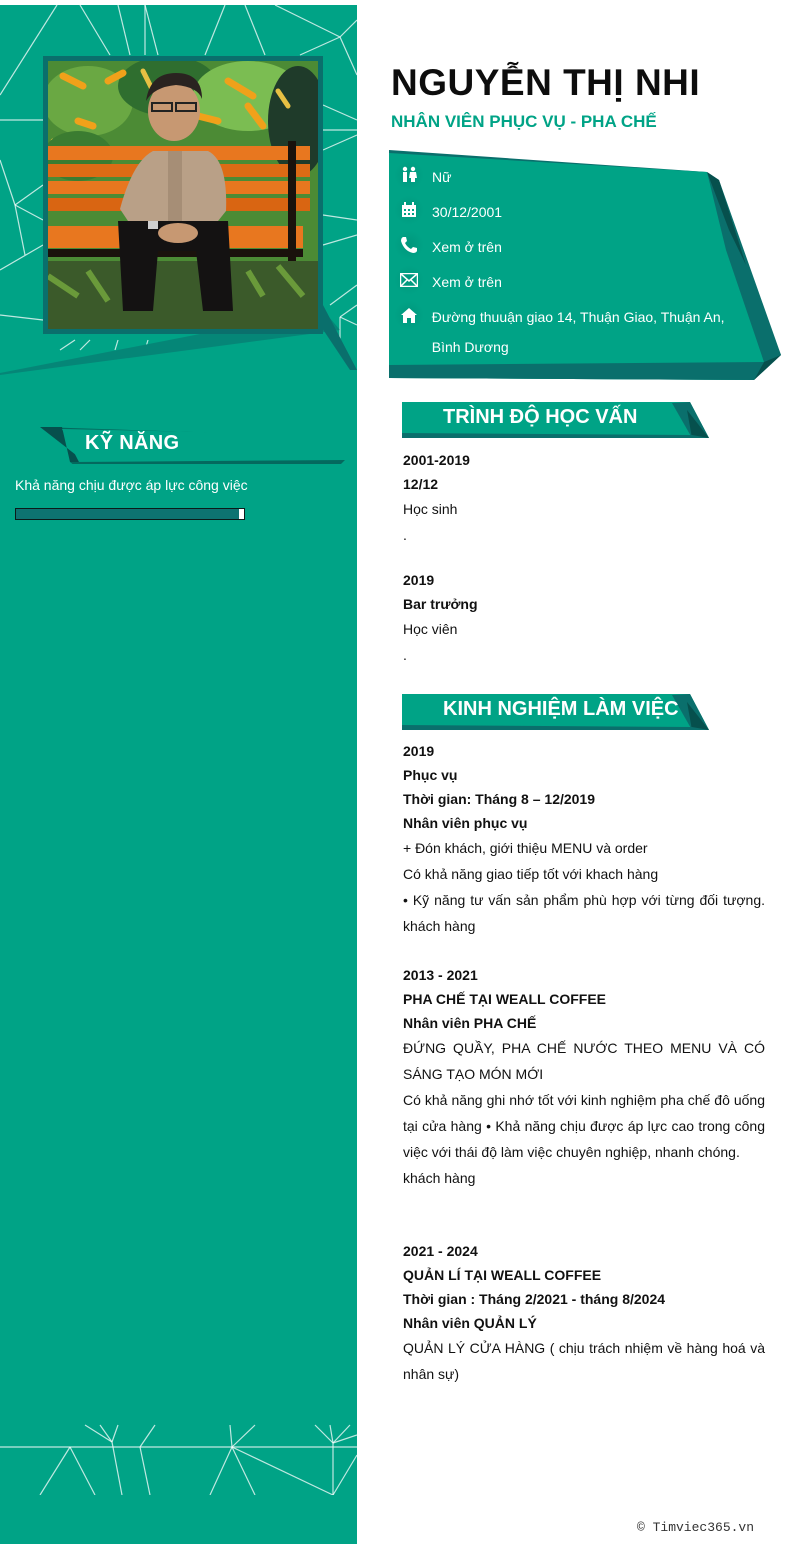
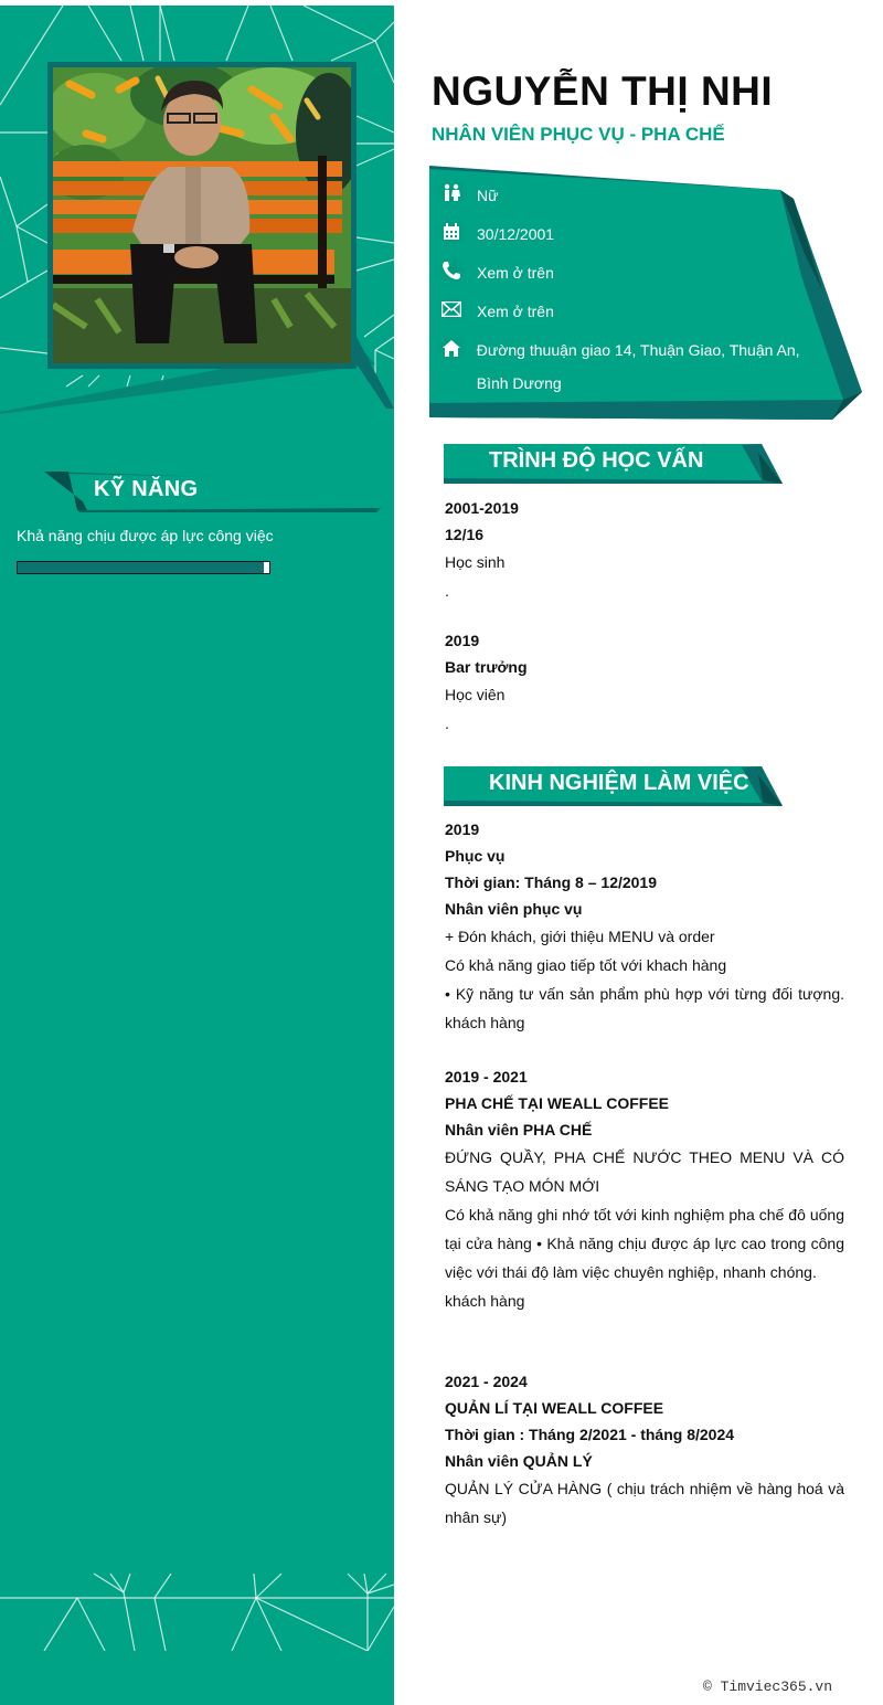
  KỸ NĂNG
  Khả năng chịu được áp lực công việc
  NGUYỄN THỊ NHI
  NHÂN VIÊN PHỤC VỤ - PHA CHẾ
  Nữ
  30/12/2001
  Xem ở trên
  Xem ở trên
  Đường thuuận giao 14, Thuận Giao, Thuận An, Bình Dương
  TRÌNH ĐỘ HỌC VẤN
  2001-2019
- 12/12
+ 12/16
  Học sinh
  .
  2019
  Bar trưởng
  Học viên
  .
  KINH NGHIỆM LÀM VIỆC
  2019
  Phục vụ
  Thời gian: Tháng 8 – 12/2019
  Nhân viên phục vụ
  + Đón khách, giới thiệu MENU và order
  Có khả năng giao tiếp tốt với khach hàng
  • Kỹ năng tư vấn sản phẩm phù hợp với từng đối tượng. khách hàng
- 2013 - 2021
+ 2019 - 2021
  PHA CHẾ TẠI WEALL COFFEE
  Nhân viên PHA CHẾ
  ĐỨNG QUẦY, PHA CHẾ NƯỚC THEO MENU VÀ CÓ SÁNG TẠO MÓN MỚI
  Có khả năng ghi nhớ tốt với kinh nghiệm pha chế đô uống tại cửa hàng • Khả năng chịu được áp lực cao trong công việc với thái độ làm việc chuyên nghiệp, nhanh chóng.
  khách hàng
  2021 - 2024
  QUẢN LÍ TẠI WEALL COFFEE
  Thời gian : Tháng 2/2021 - tháng 8/2024
  Nhân viên QUẢN LÝ
  QUẢN LÝ CỬA HÀNG ( chịu trách nhiệm về hàng hoá và nhân sự)
  © Timviec365.vn
